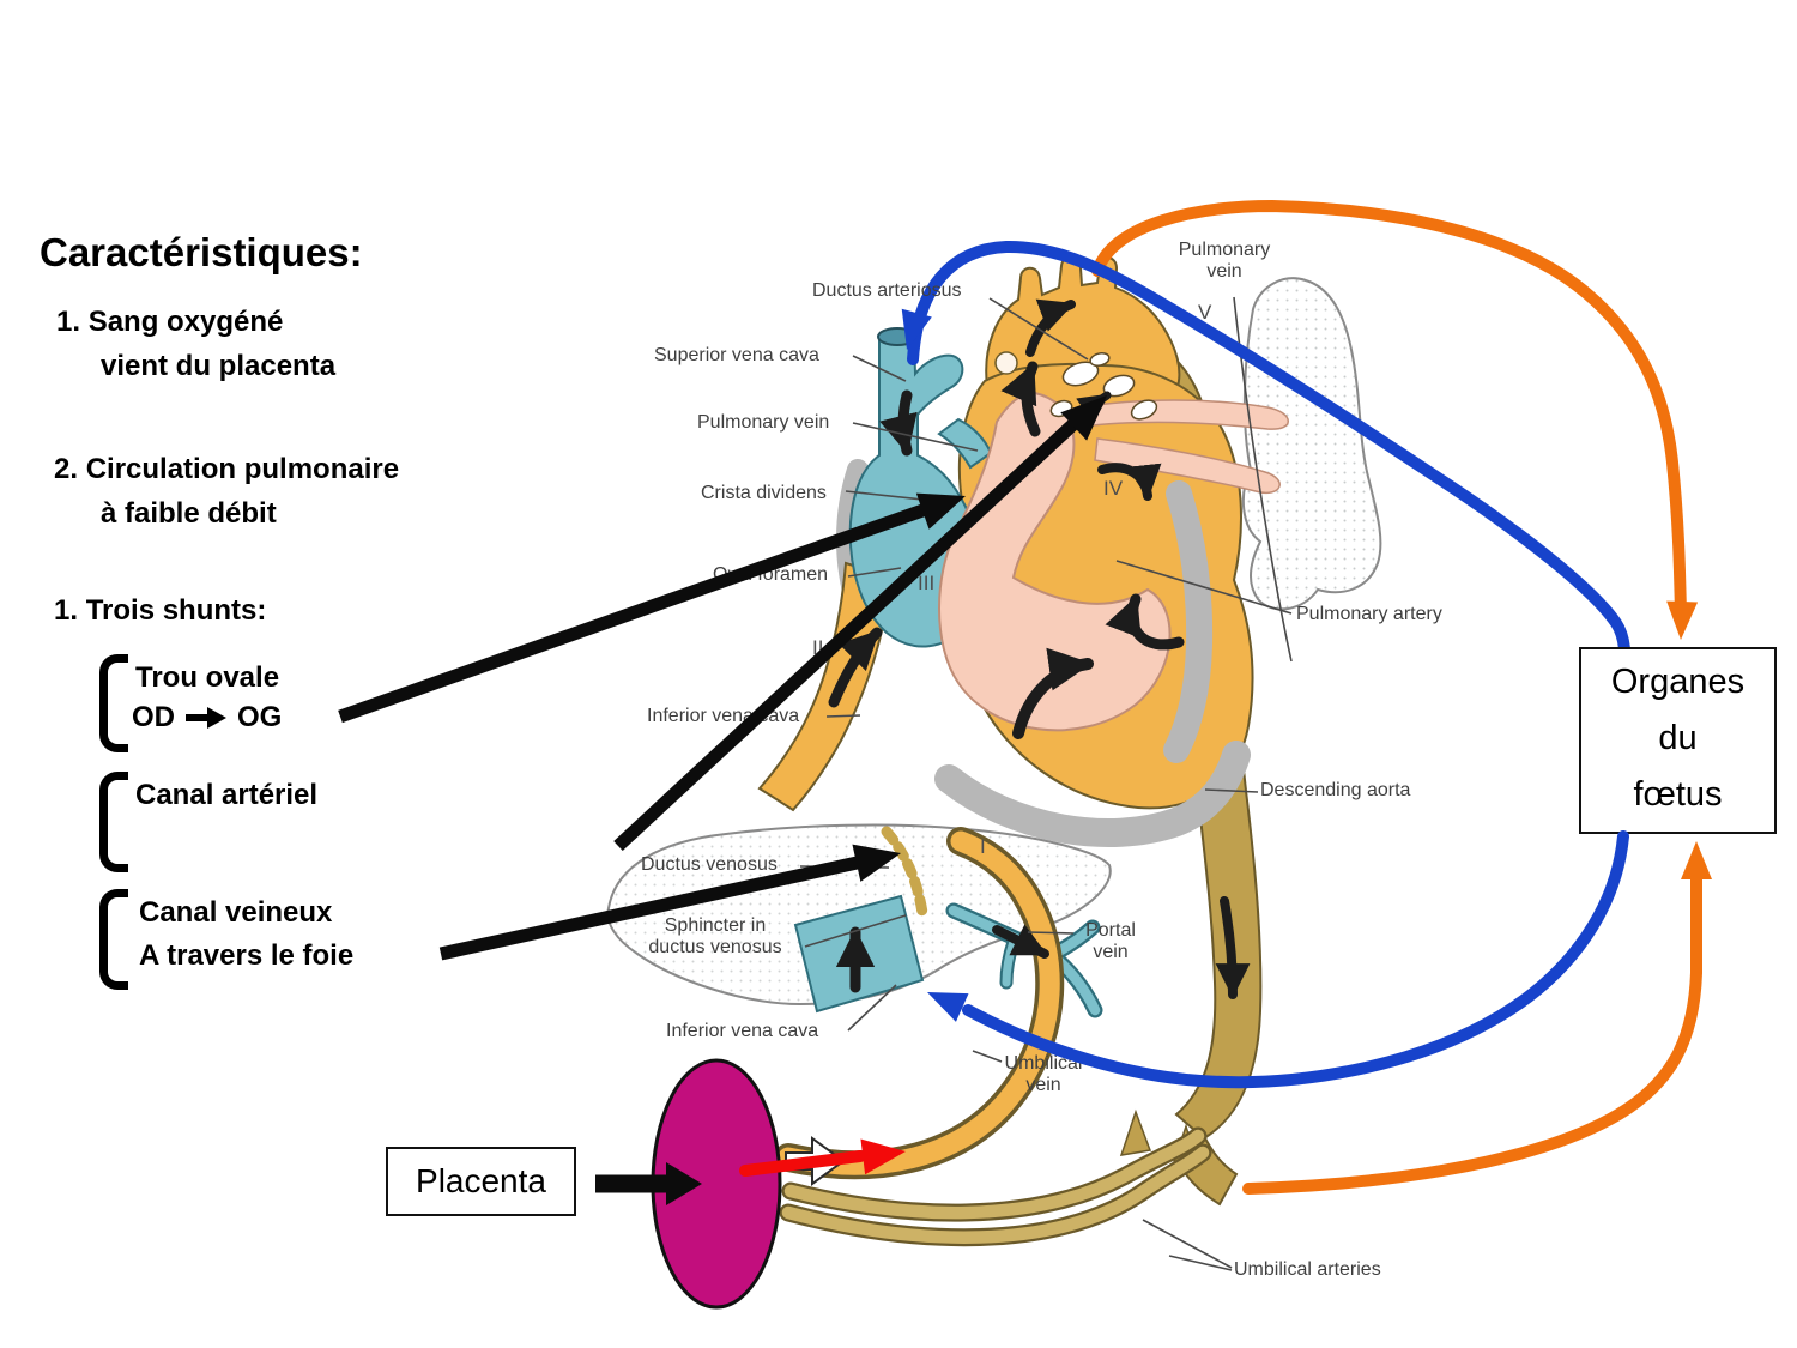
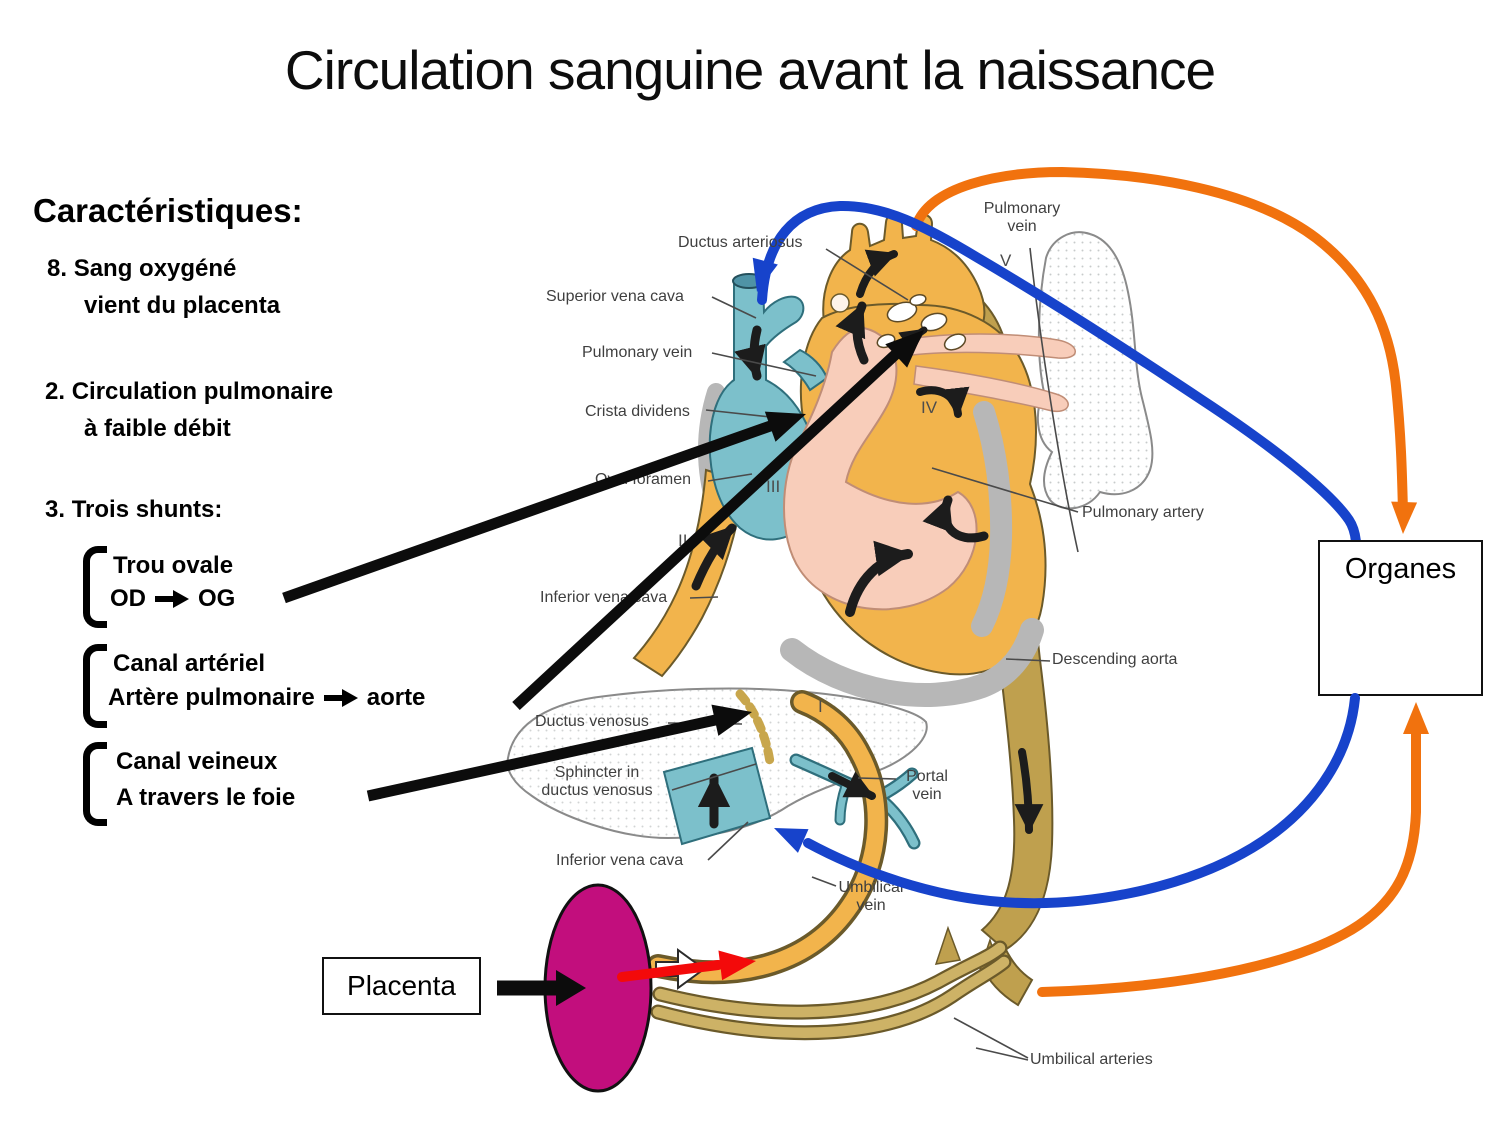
+ Circulation sanguine avant la naissance
  Caractéristiques:
- 1. Sang oxygéné
+ 8. Sang oxygéné
  vient du placenta
  2. Circulation pulmonaire
  à faible débit
- 1. Trois shunts:
+ 3. Trois shunts:
  Trou ovale
  OD
  OG
  Canal artériel
+ Artère pulmonaire
+ aorte
  Canal veineux
  A travers le foie
  Ductus arteriosus
  Superior vena cava
  Pulmonary vein
  Crista dividens
  Inferior venaava
  Pulmonary
  vein
  Pulmonary artery
  Descending aorta
  Ductus venosus
  Sphincter in
  ductus venosus
  Portal
  vein
  Inferior vena cava
  Umbilica
  vein
  Umbilical arteries
  I
  II
  III
  IV
  V
  Organes
- du
- fœtus
  Placenta
